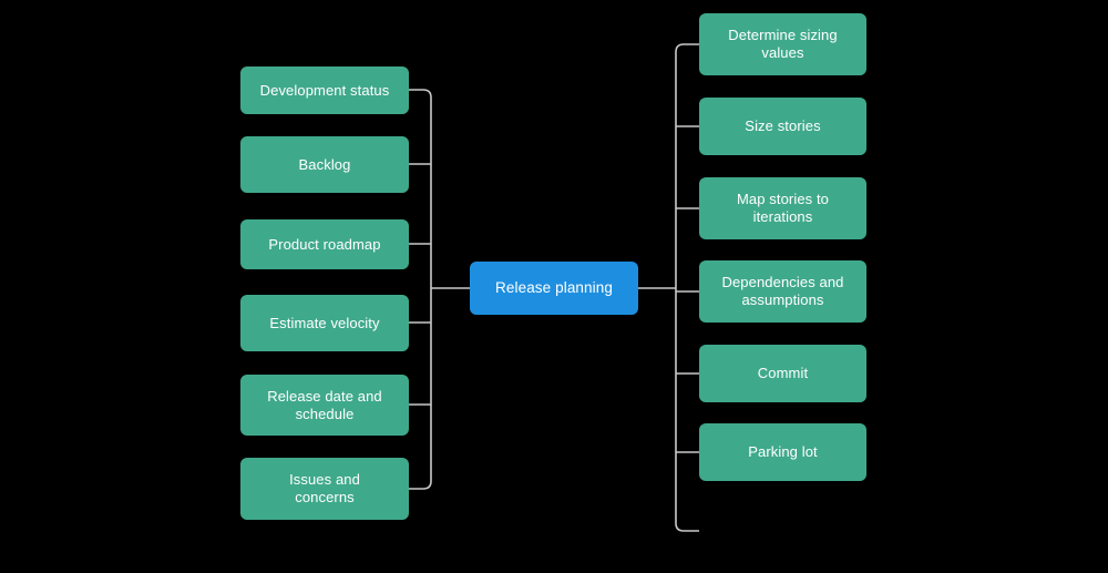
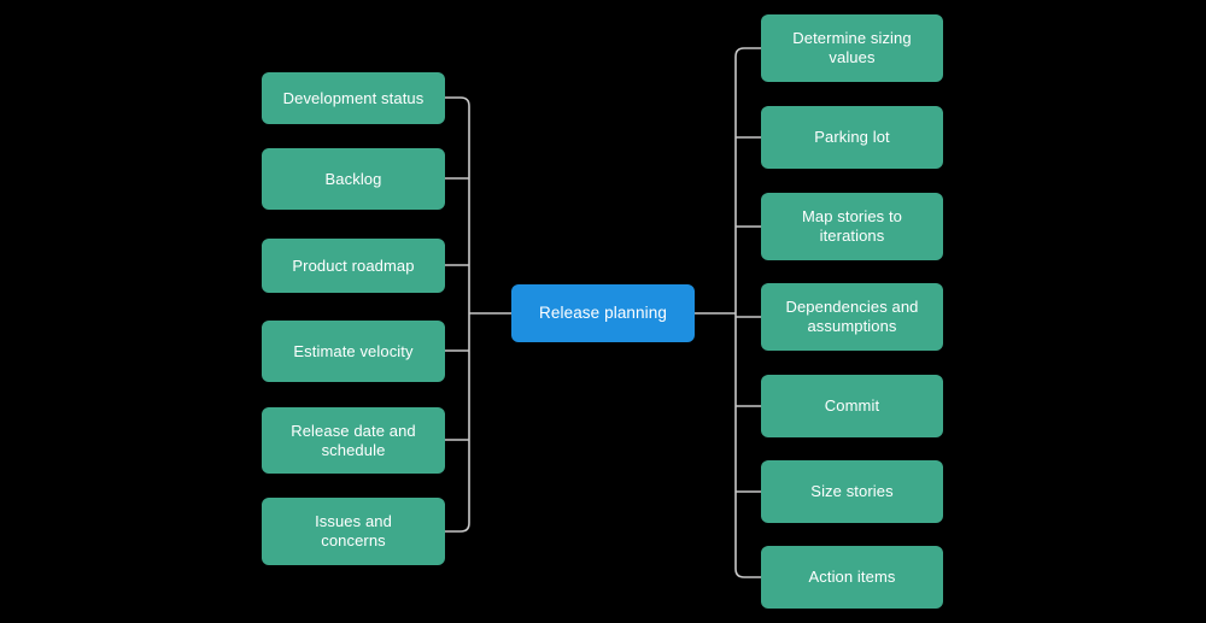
  Release planning
  Development status
  Backlog
  Product roadmap
  Estimate velocity
  Release date and
  schedule
  Issues and
  concerns
  Determine sizing
  values
- Size stories
+ Parking lot
  Map stories to
  iterations
  Dependencies and
  assumptions
  Commit
- Parking lot
+ Size stories
+ Action items
